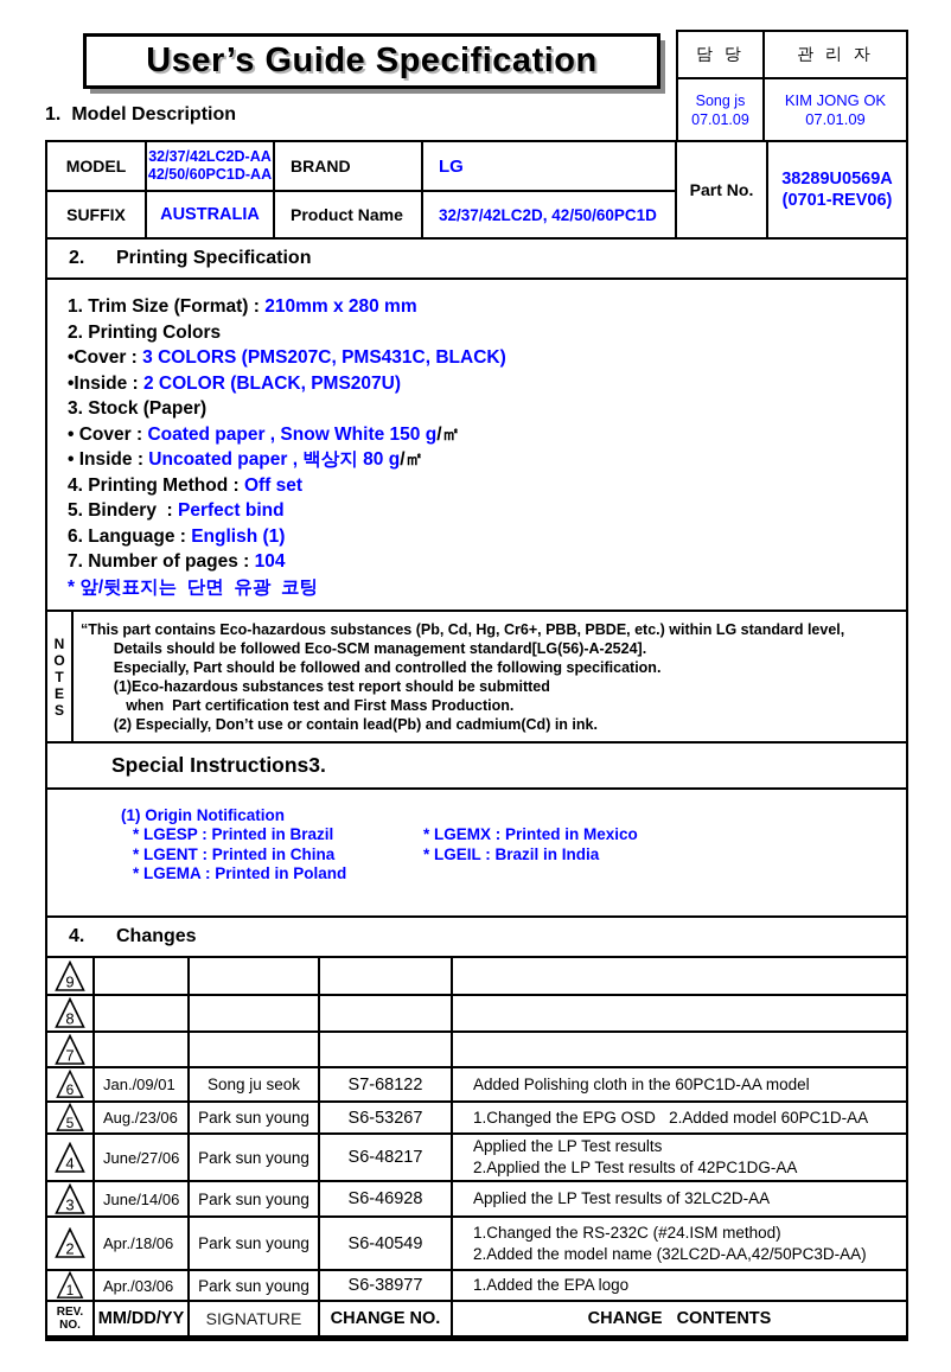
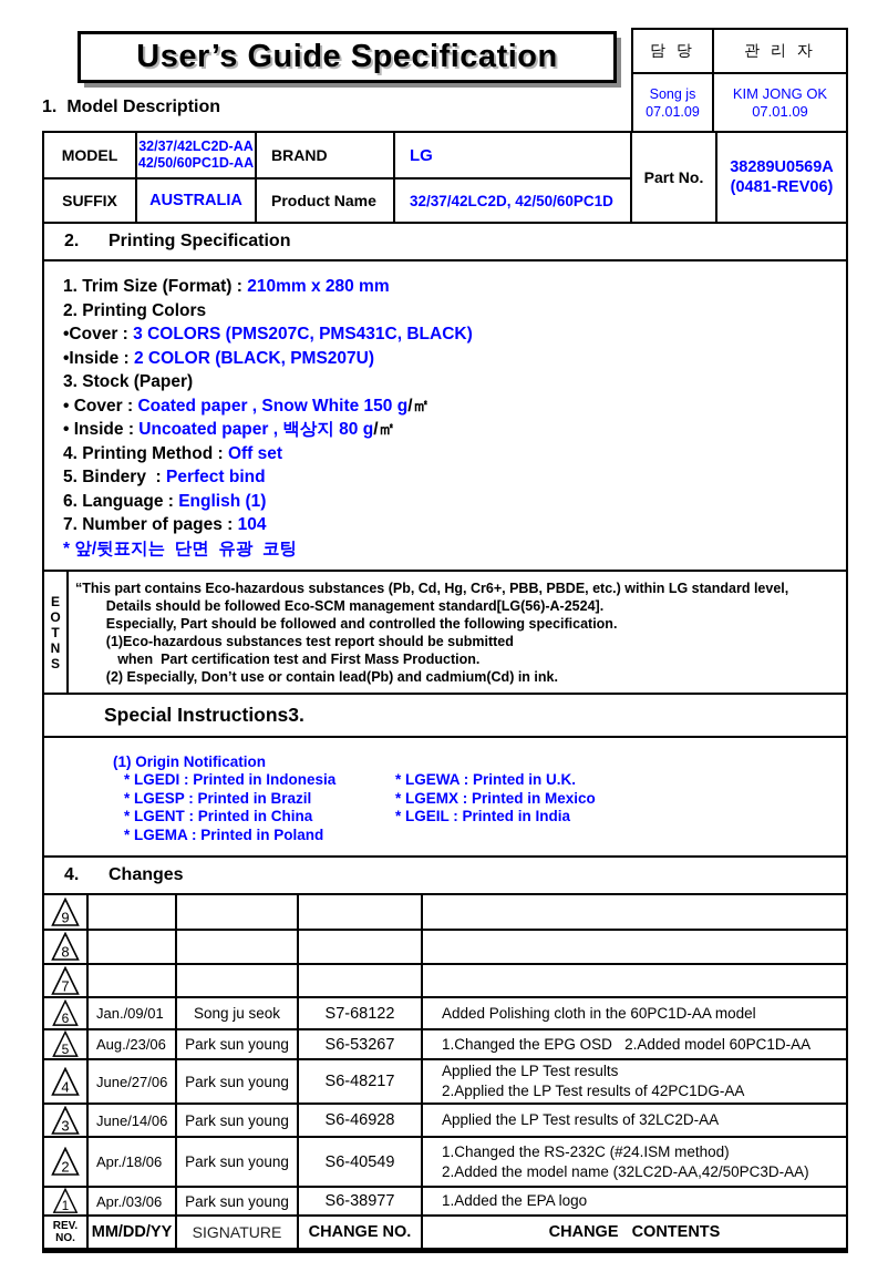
  User’s Guide Specification
  담 당
  관 리 자
  Song js
  07.01.09
  KIM JONG OK
  07.01.09
  1. Model Description
  MODEL
  32/37/42LC2D-AA
  42/50/60PC1D-AA
  BRAND
  LG
  Part No.
  38289U0569A
- (0701-REV06)
+ (0481-REV06)
  SUFFIX
  AUSTRALIA
  Product Name
  32/37/42LC2D, 42/50/60PC1D
  2.
  Printing Specification
  1. Trim Size (Format) : 210mm x 280 mm
  2. Printing Colors
  •Cover : 3 COLORS (PMS207C, PMS431C, BLACK)
  •Inside : 2 COLOR (BLACK, PMS207U)
  3. Stock (Paper)
  • Cover : Coated paper , Snow White 150 g/㎡
  • Inside : Uncoated paper , 백상지 80 g/㎡
  4. Printing Method : Off set
  5. Bindery : Perfect bind
  6. Language : English (1)
  7. Number of pages : 104
  * 앞/뒷표지는 단면 유광 코팅
- N
+ E
  O
  T
- E
+ N
  S
  “This part contains Eco-hazardous substances (Pb, Cd, Hg, Cr6+, PBB, PBDE, etc.) within LG standard level,
  Details should be followed Eco-SCM management standard[LG(56)-A-2524].
  Especially, Part should be followed and controlled the following specification.
  (1)Eco-hazardous substances test report should be submitted
  when Part certification test and First Mass Production.
  (2) Especially, Don’t use or contain lead(Pb) and cadmium(Cd) in ink.
  Special Instructions3.
  (1) Origin Notification
+ * LGEDI : Printed in Indonesia
+ * LGEWA : Printed in U.K.
  * LGESP : Printed in Brazil
  * LGEMX : Printed in Mexico
  * LGENT : Printed in China
- * LGEIL : Brazil in India
+ * LGEIL : Printed in India
  * LGEMA : Printed in Poland
  4.
  Changes
  9
  8
  7
  6
  Jan./09/01
  Song ju seok
  S7-68122
  Added Polishing cloth in the 60PC1D-AA model
  5
  Aug./23/06
  Park sun young
  S6-53267
  1.Changed the EPG OSD 2.Added model 60PC1D-AA
  4
  June/27/06
  Park sun young
  S6-48217
  Applied the LP Test results
  2.Applied the LP Test results of 42PC1DG-AA
  3
  June/14/06
  Park sun young
  S6-46928
  Applied the LP Test results of 32LC2D-AA
  2
  Apr./18/06
  Park sun young
  S6-40549
  1.Changed the RS-232C (#24.ISM method)
  2.Added the model name (32LC2D-AA,42/50PC3D-AA)
  1
  Apr./03/06
  Park sun young
  S6-38977
  1.Added the EPA logo
  REV.
  NO.
  MM/DD/YY
  SIGNATURE
  CHANGE NO.
  CHANGE CONTENTS
